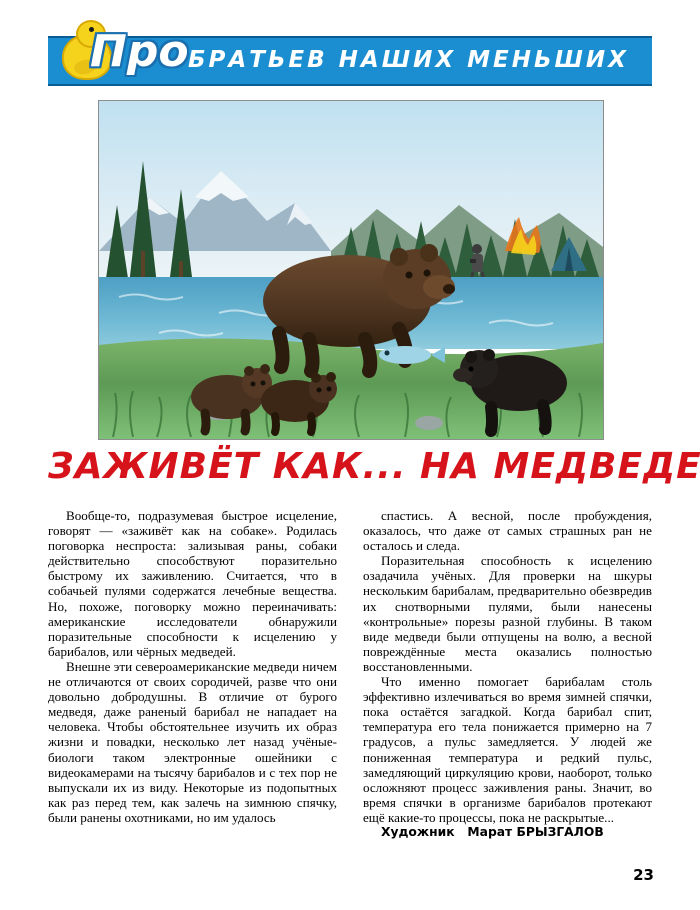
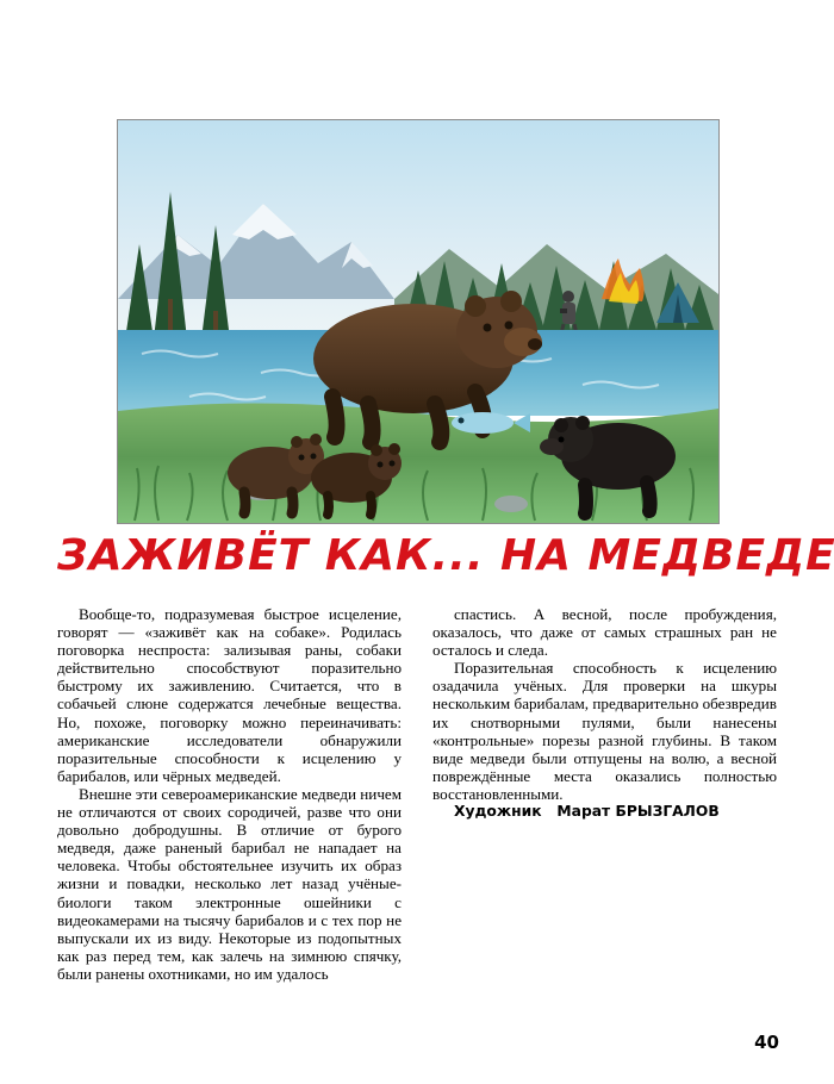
- Про
- БРАТЬЕВ НАШИХ МЕНЬШИХ
  ЗАЖИВЁТ КАК... НА МЕДВЕДЕ
- Вообще-то, подразумевая быстрое исцеление, говорят — «заживёт как на собаке». Родилась поговорка неспроста: зализывая раны, собаки действительно способствуют поразительно быстрому их заживлению. Считается, что в собачьей пулями содержатся лечебные вещества. Но, похоже, поговорку можно переиначивать: американские исследователи обнаружили поразительные способности к исцелению у барибалов, или чёрных медведей.
+ Вообще-то, подразумевая быстрое исцеление, говорят — «заживёт как на собаке». Родилась поговорка неспроста: зализывая раны, собаки действительно способствуют поразительно быстрому их заживлению. Считается, что в собачьей слюне содержатся лечебные вещества. Но, похоже, поговорку можно переиначивать: американские исследователи обнаружили поразительные способности к исцелению у барибалов, или чёрных медведей.
  Внешне эти североамериканские медведи ничем не отличаются от своих сородичей, разве что они довольно добродушны. В отличие от бурого медведя, даже раненый барибал не нападает на человека. Чтобы обстоятельнее изучить их образ жизни и повадки, несколько лет назад учёные-биологи таком электронные ошейники с видеокамерами на тысячу барибалов и с тех пор не выпускали их из виду. Некоторые из подопытных как раз перед тем, как залечь на зимнюю спячку, были ранены охотниками, но им удалось
  спастись. А весной, после пробуждения, оказалось, что даже от самых страшных ран не осталось и следа.
  Поразительная способность к исцелению озадачила учёных. Для проверки на шкуры нескольким барибалам, предварительно обезвредив их снотворными пулями, были нанесены «контрольные» порезы разной глубины. В таком виде медведи были отпущены на волю, а весной повреждённые места оказались полностью восстановленными.
- Что именно помогает барибалам столь эффективно излечиваться во время зимней спячки, пока остаётся загадкой. Когда барибал спит, температура его тела понижается примерно на 7 градусов, а пульс замедляется. У людей же пониженная температура и редкий пульс, замедляющий циркуляцию крови, наоборот, только осложняют процесс заживления раны. Значит, во время спячки в организме барибалов протекают ещё какие-то процессы, пока не раскрытые...
  Художник Марат БРЫЗГАЛОВ
- 23
+ 40
